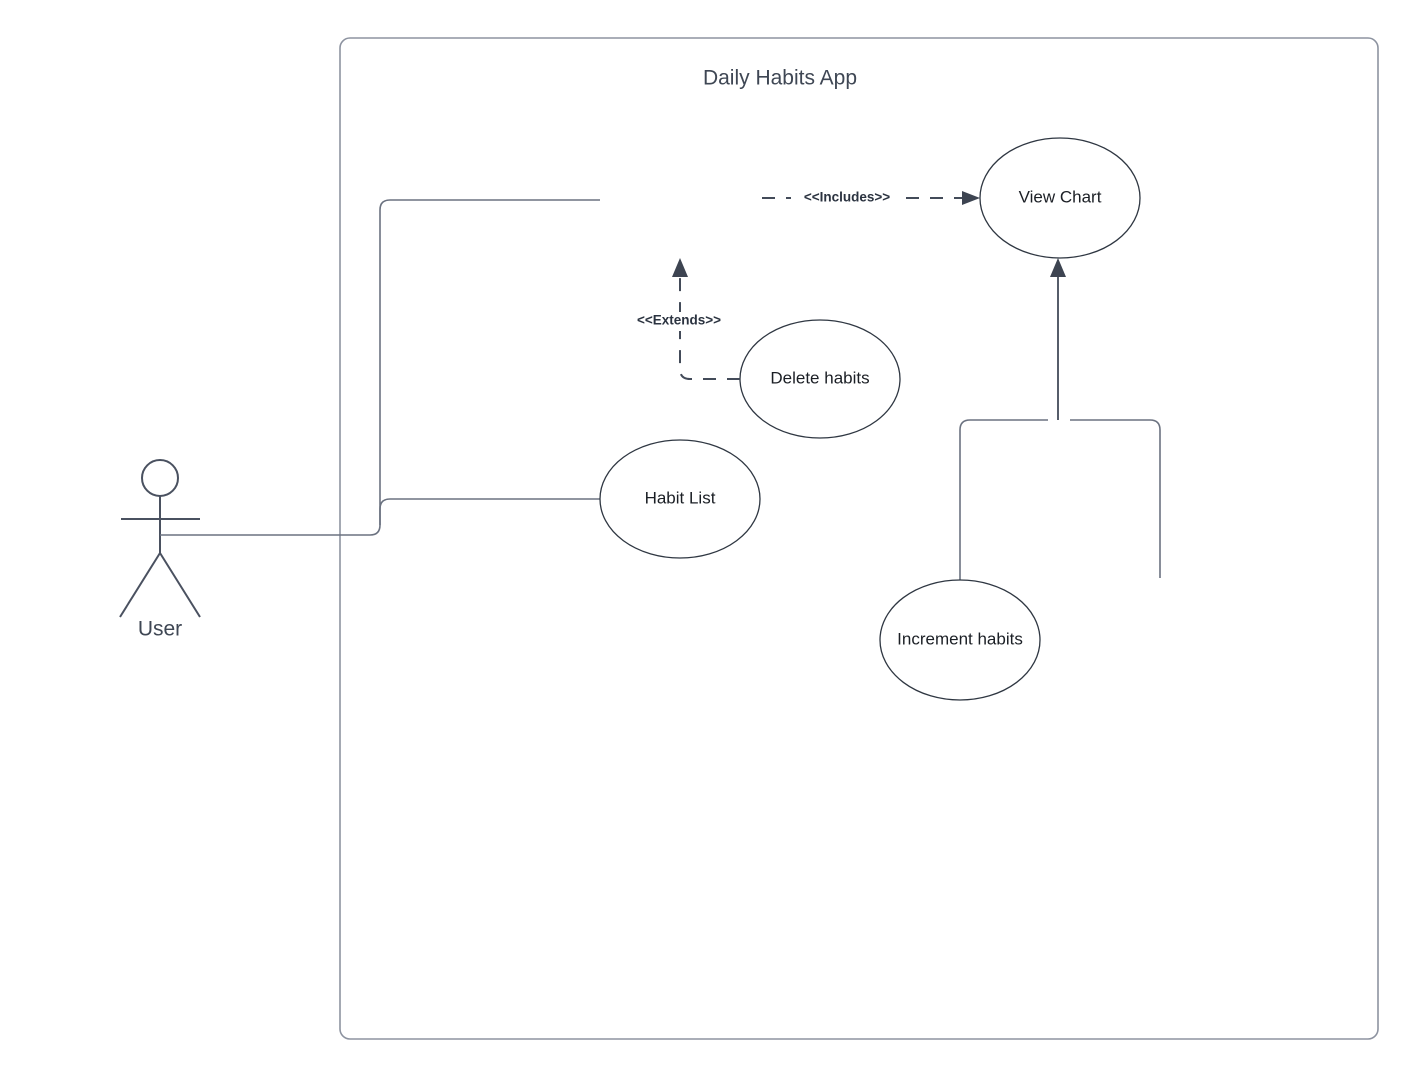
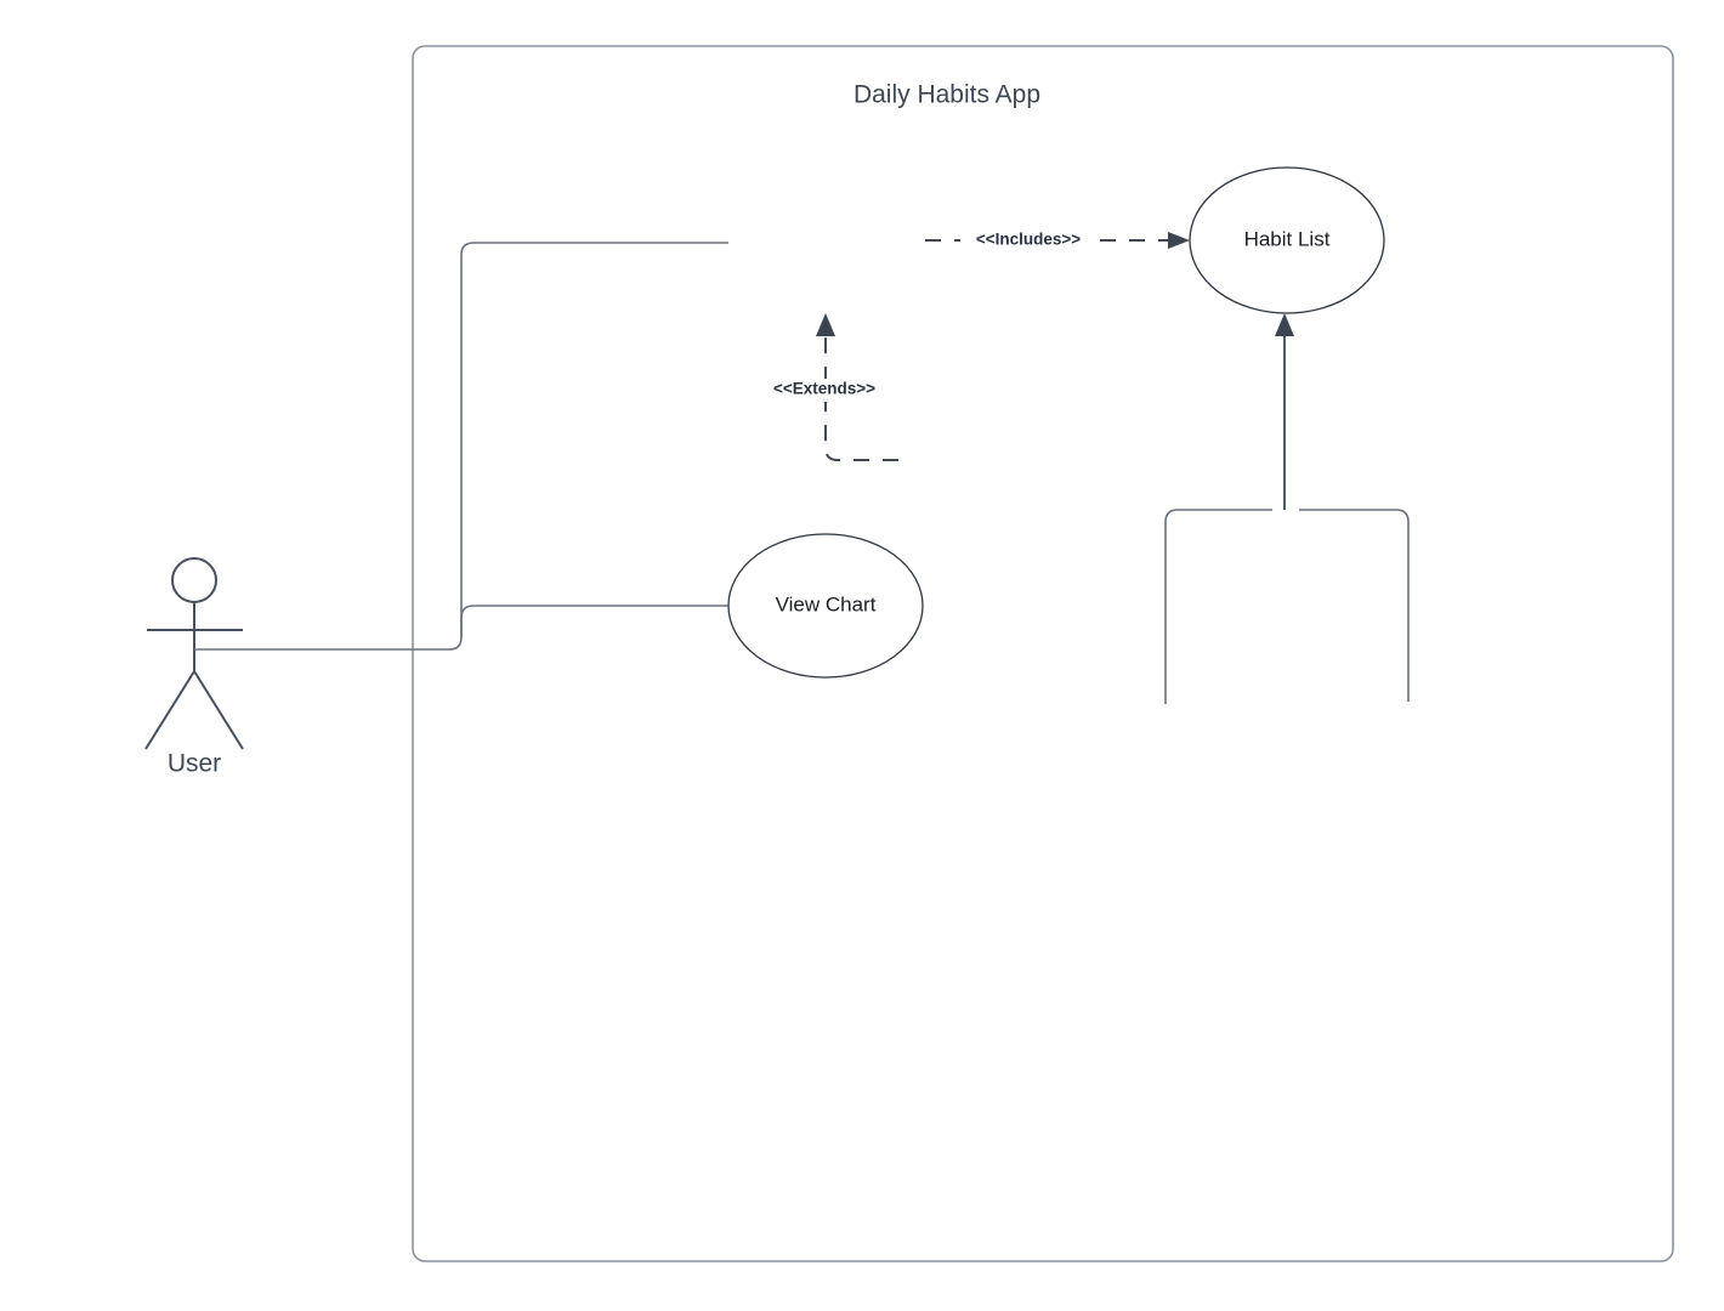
  Daily Habits App
  User
- View Chart
+ Habit List
  <<Includes>>
- Delete habits
  <<Extends>>
- Habit List
+ View Chart
- Increment habits
